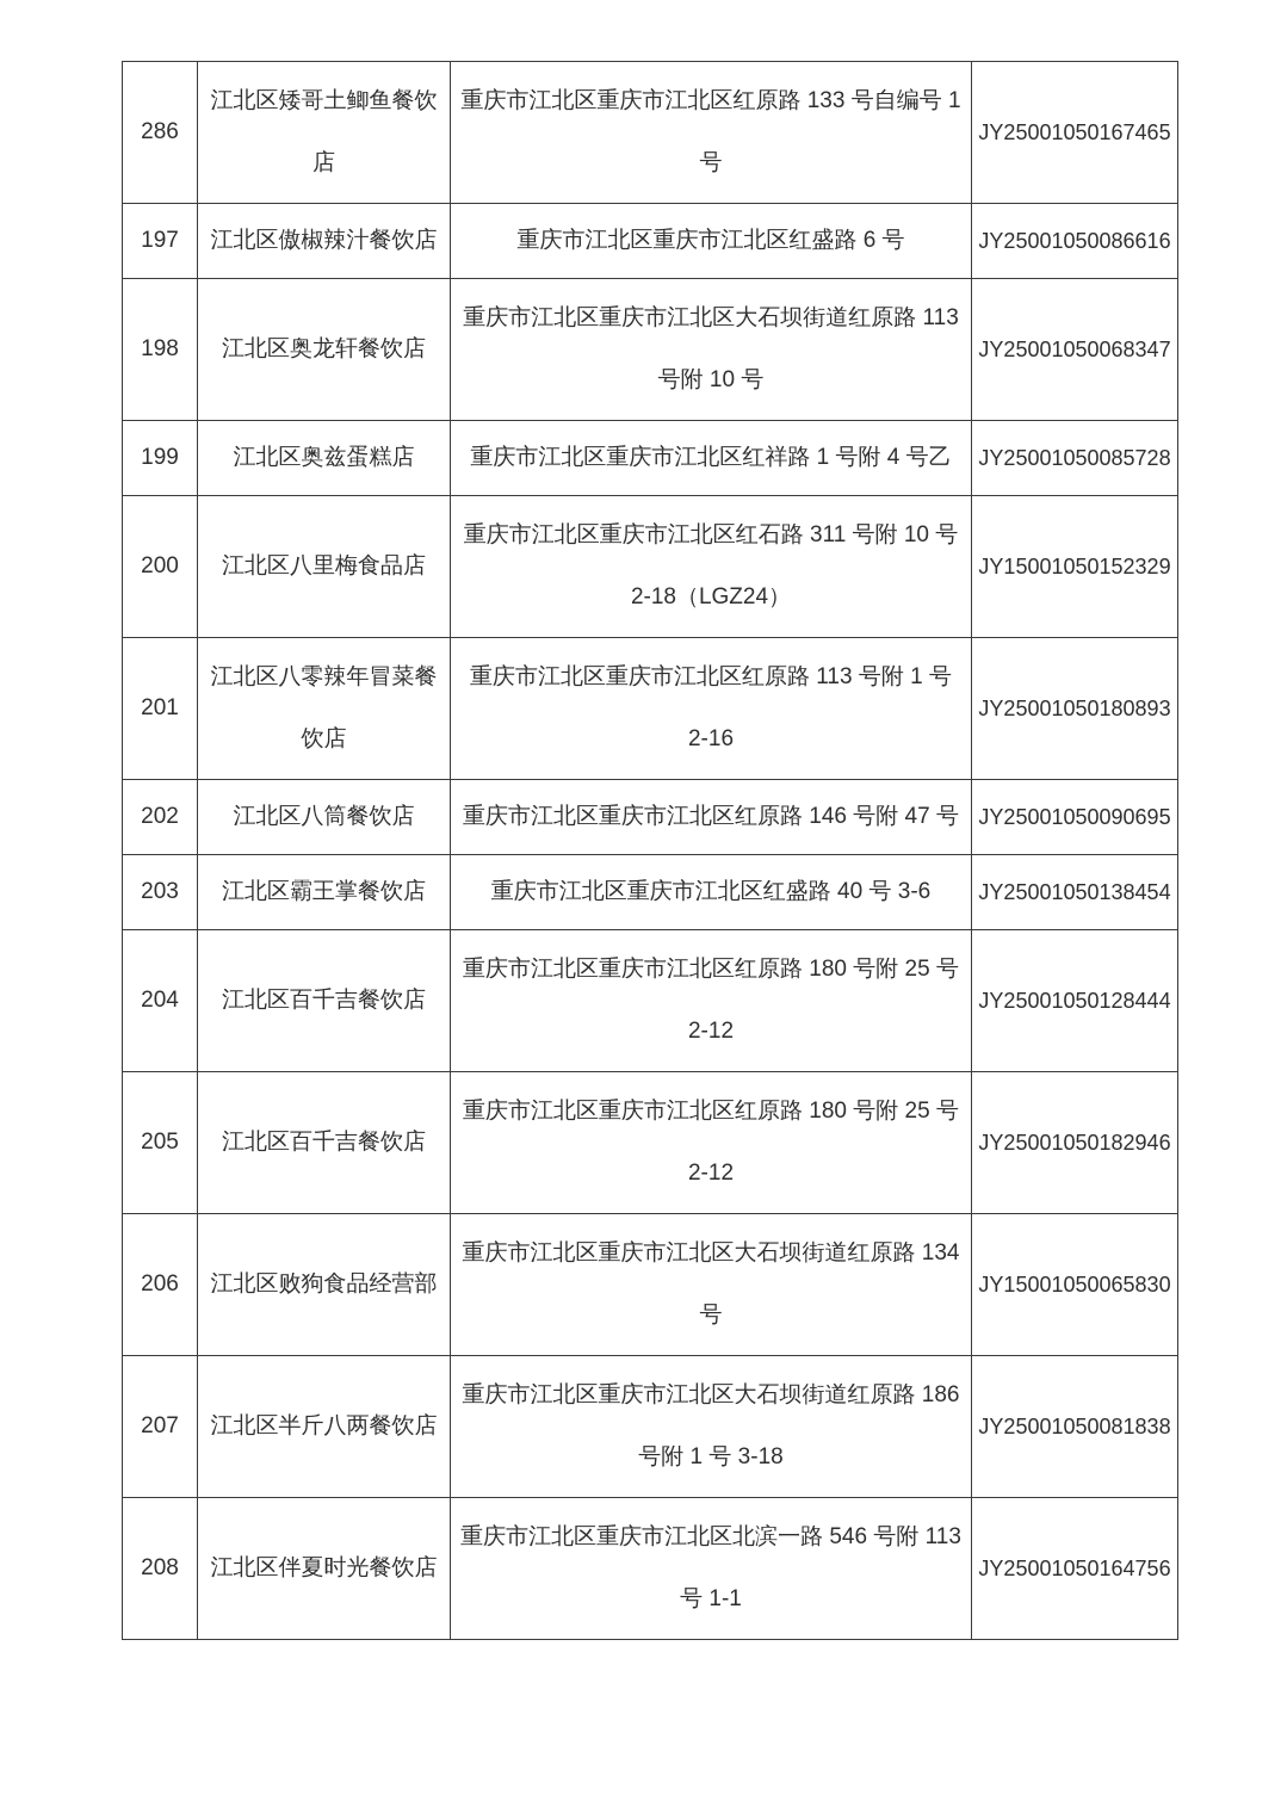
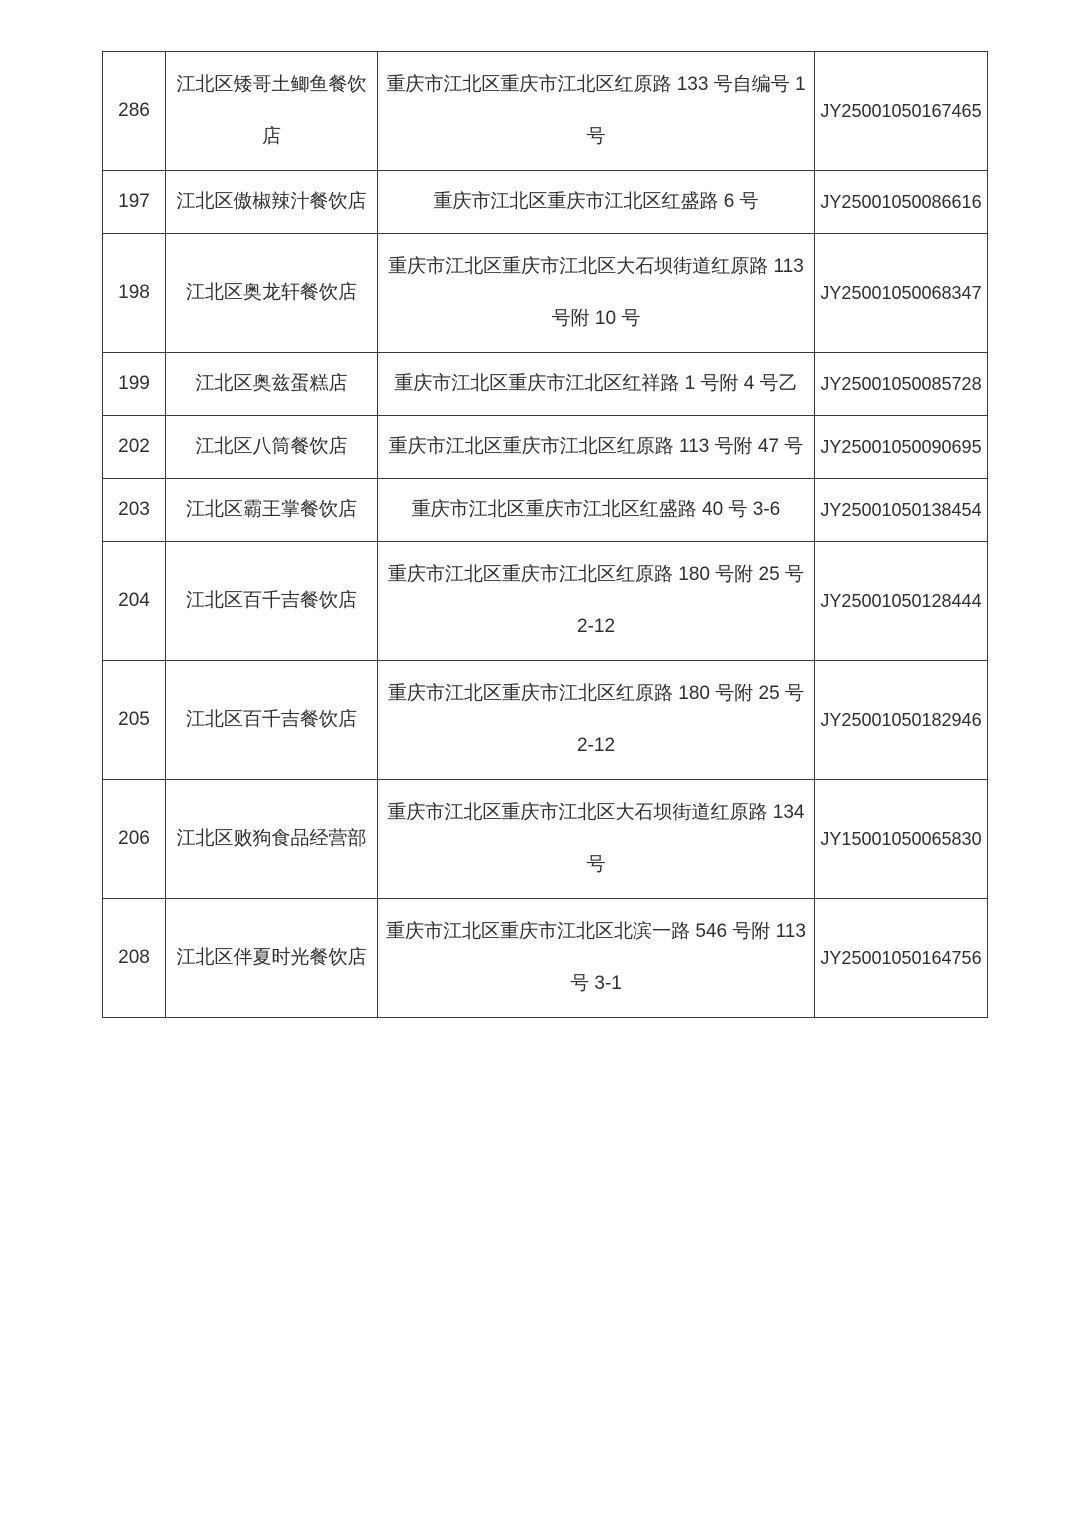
  286	江北区矮哥土鲫鱼餐饮 店	重庆市江北区重庆市江北区红原路 133 号自编号 1 号	JY25001050167465
  197	江北区傲椒辣汁餐饮店	重庆市江北区重庆市江北区红盛路 6 号	JY25001050086616
  198	江北区奥龙轩餐饮店	重庆市江北区重庆市江北区大石坝街道红原路 113 号附 10 号	JY25001050068347
  199	江北区奥兹蛋糕店	重庆市江北区重庆市江北区红祥路 1 号附 4 号乙	JY25001050085728
- 200	江北区八里梅食品店	重庆市江北区重庆市江北区红石路 311 号附 10 号 2-18（LGZ24）	JY15001050152329
- 201	江北区八零辣年冒菜餐 饮店	重庆市江北区重庆市江北区红原路 113 号附 1 号 2-16	JY25001050180893
- 202	江北区八筒餐饮店	重庆市江北区重庆市江北区红原路 146 号附 47 号	JY25001050090695
+ 202	江北区八筒餐饮店	重庆市江北区重庆市江北区红原路 113 号附 47 号	JY25001050090695
  203	江北区霸王掌餐饮店	重庆市江北区重庆市江北区红盛路 40 号 3-6	JY25001050138454
  204	江北区百千吉餐饮店	重庆市江北区重庆市江北区红原路 180 号附 25 号 2-12	JY25001050128444
  205	江北区百千吉餐饮店	重庆市江北区重庆市江北区红原路 180 号附 25 号 2-12	JY25001050182946
  206	江北区败狗食品经营部	重庆市江北区重庆市江北区大石坝街道红原路 134 号	JY15001050065830
- 207	江北区半斤八两餐饮店	重庆市江北区重庆市江北区大石坝街道红原路 186 号附 1 号 3-18	JY25001050081838
- 208	江北区伴夏时光餐饮店	重庆市江北区重庆市江北区北滨一路 546 号附 113 号 1-1	JY25001050164756
+ 208	江北区伴夏时光餐饮店	重庆市江北区重庆市江北区北滨一路 546 号附 113 号 3-1	JY25001050164756
